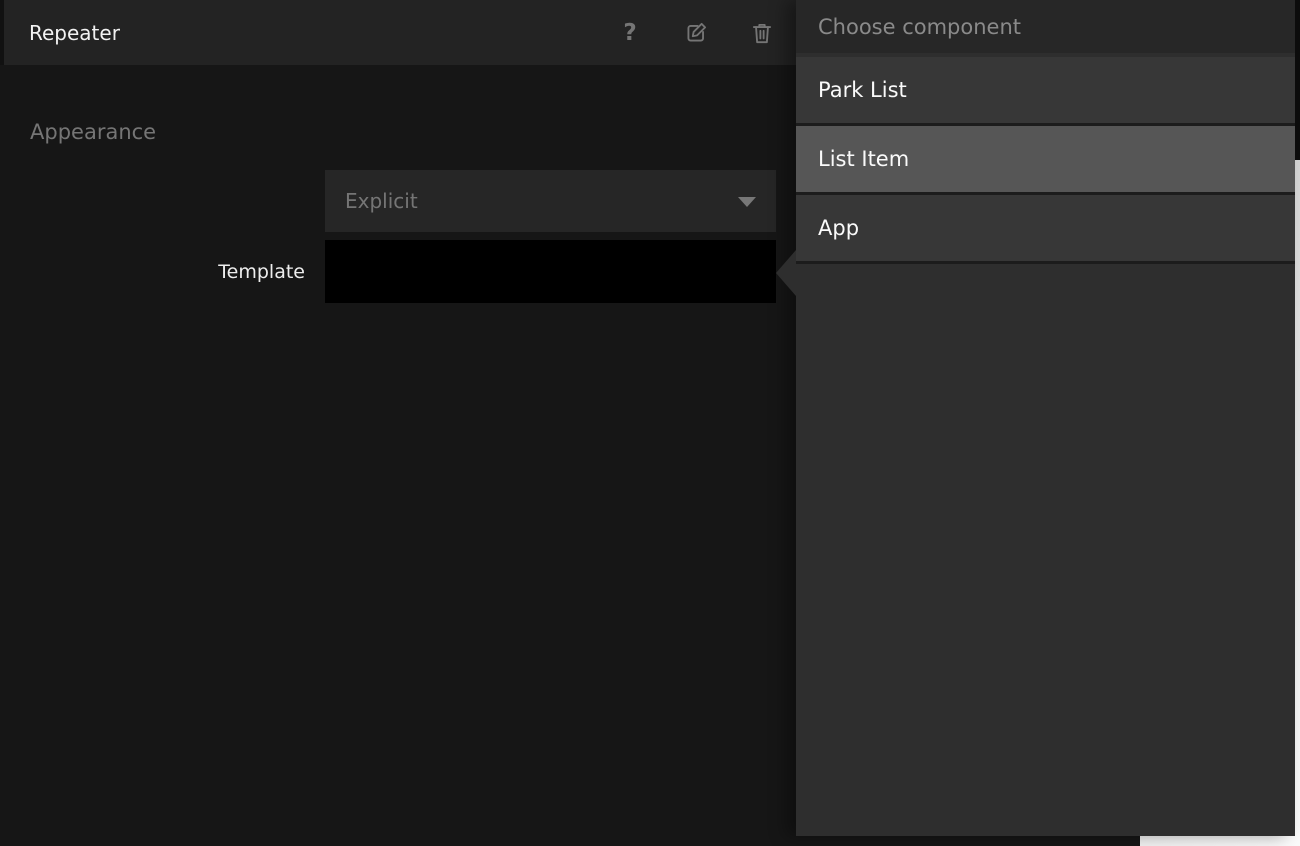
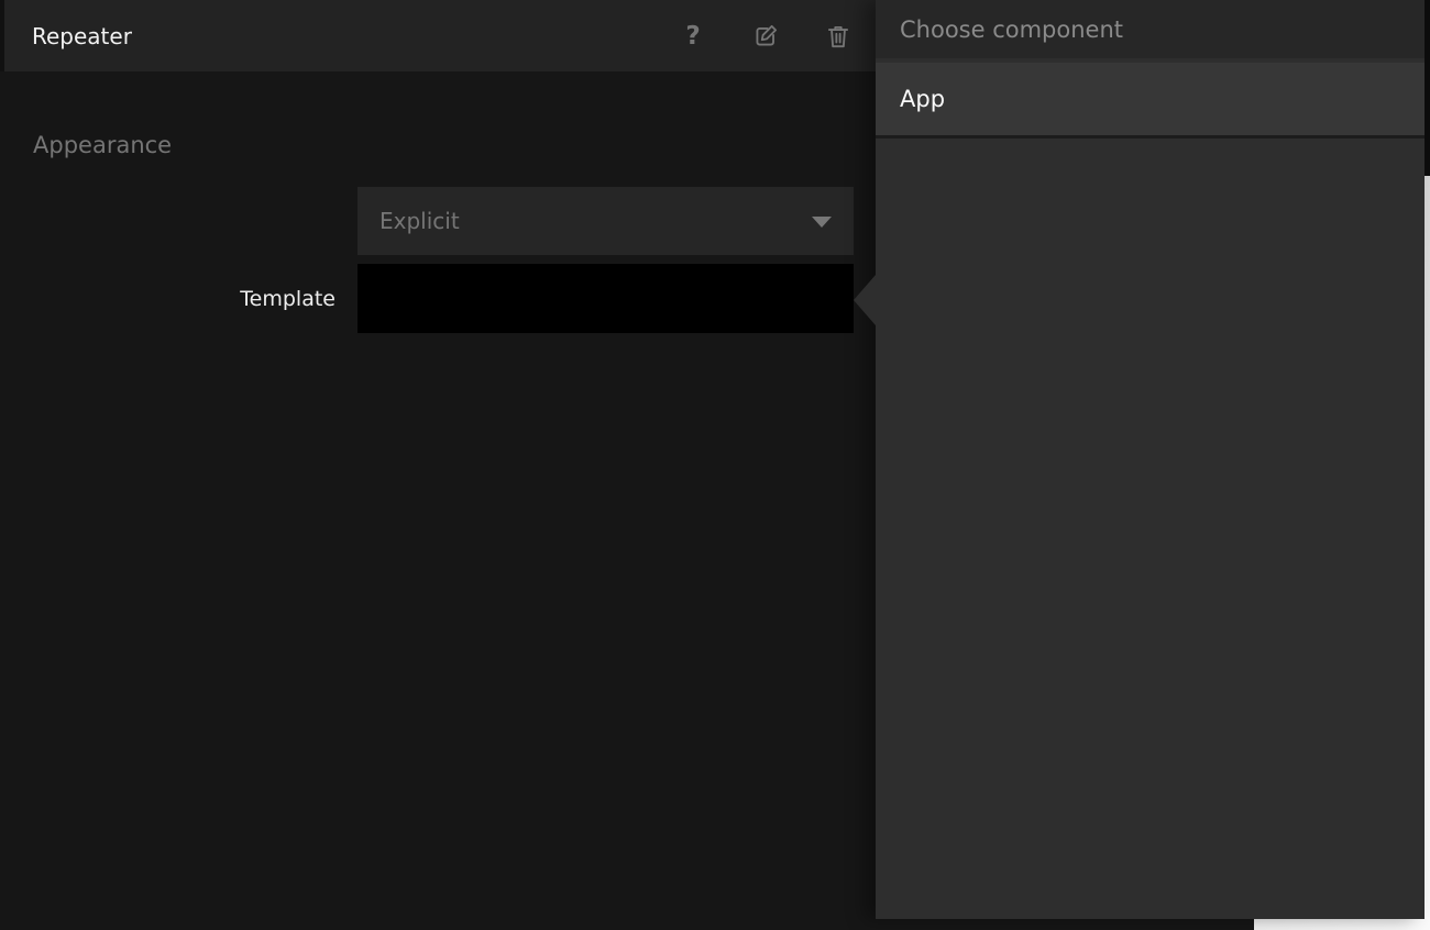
  Repeater
  ?
  Appearance
  Explicit
  Template
  Choose component
- Park List
- List Item
  App
